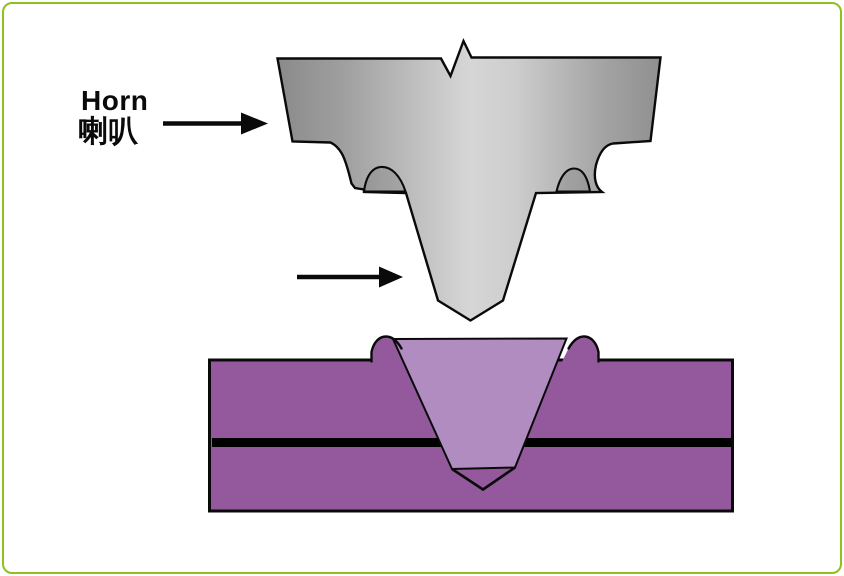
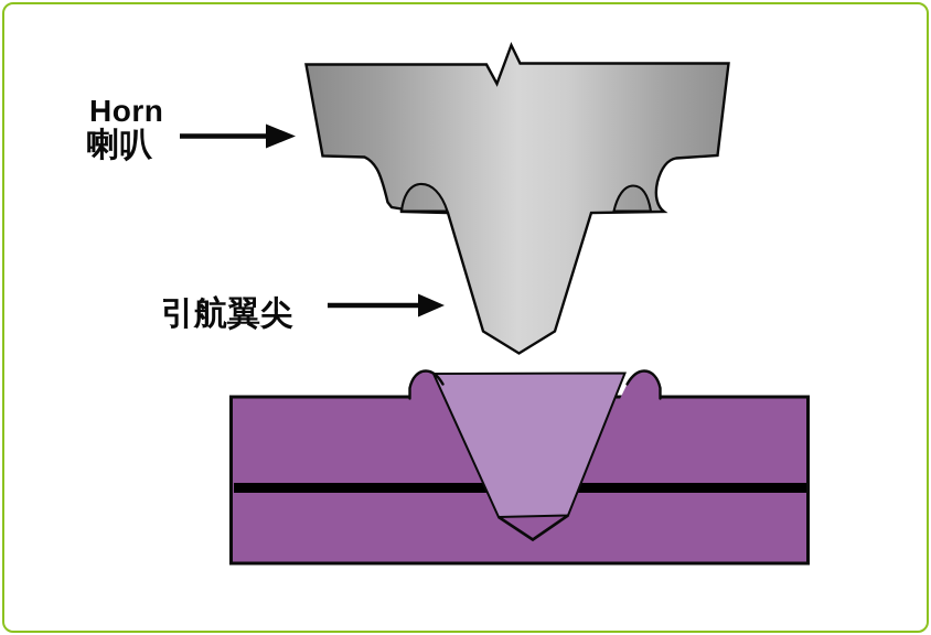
  Horn
  喇叭
+ 引航翼尖
